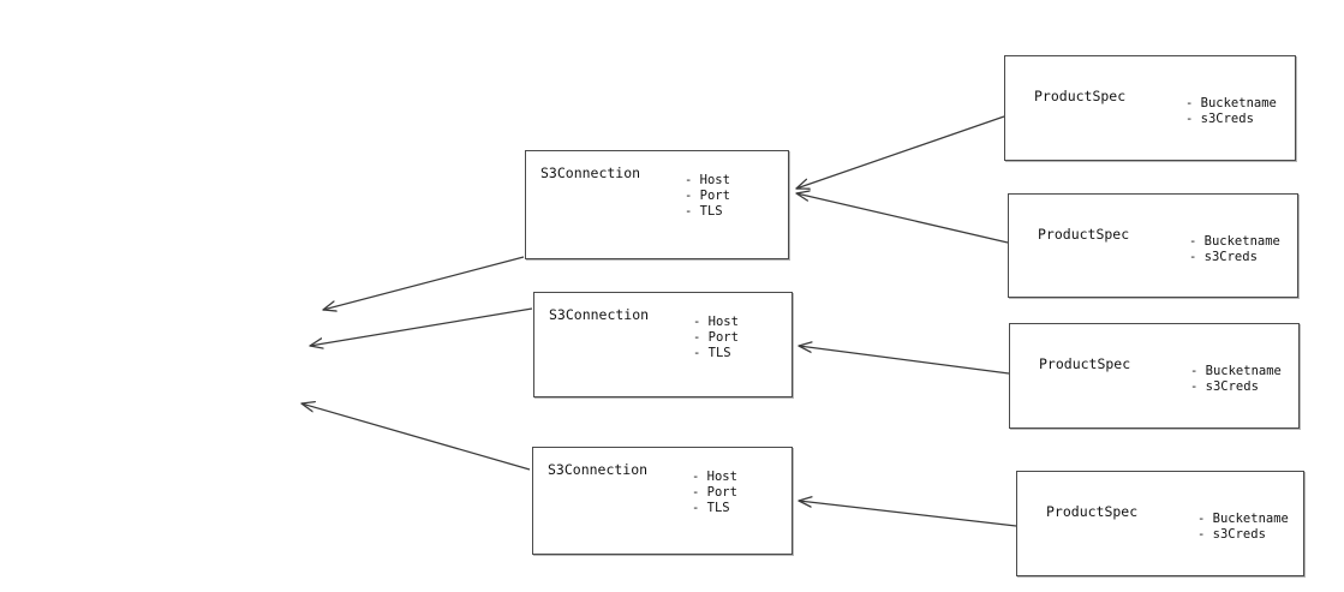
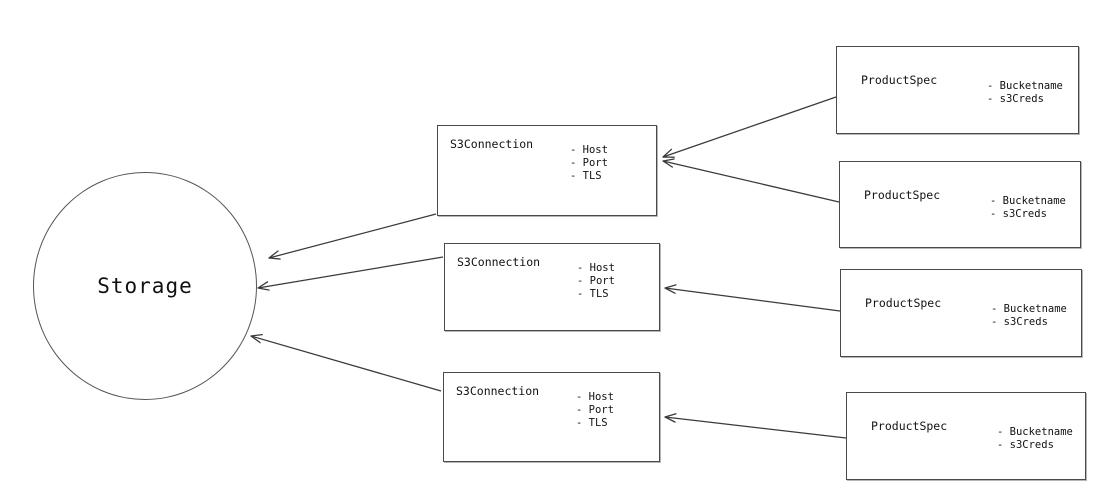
+ Storage
  S3Connection
  - Host
  - Port
  - TLS
  S3Connection
  - Host
  - Port
  - TLS
  S3Connection
  - Host
  - Port
  - TLS
  ProductSpec
  - Bucketname
  - s3Creds
  ProductSpec
  - Bucketname
  - s3Creds
  ProductSpec
  - Bucketname
  - s3Creds
  ProductSpec
  - Bucketname
  - s3Creds
